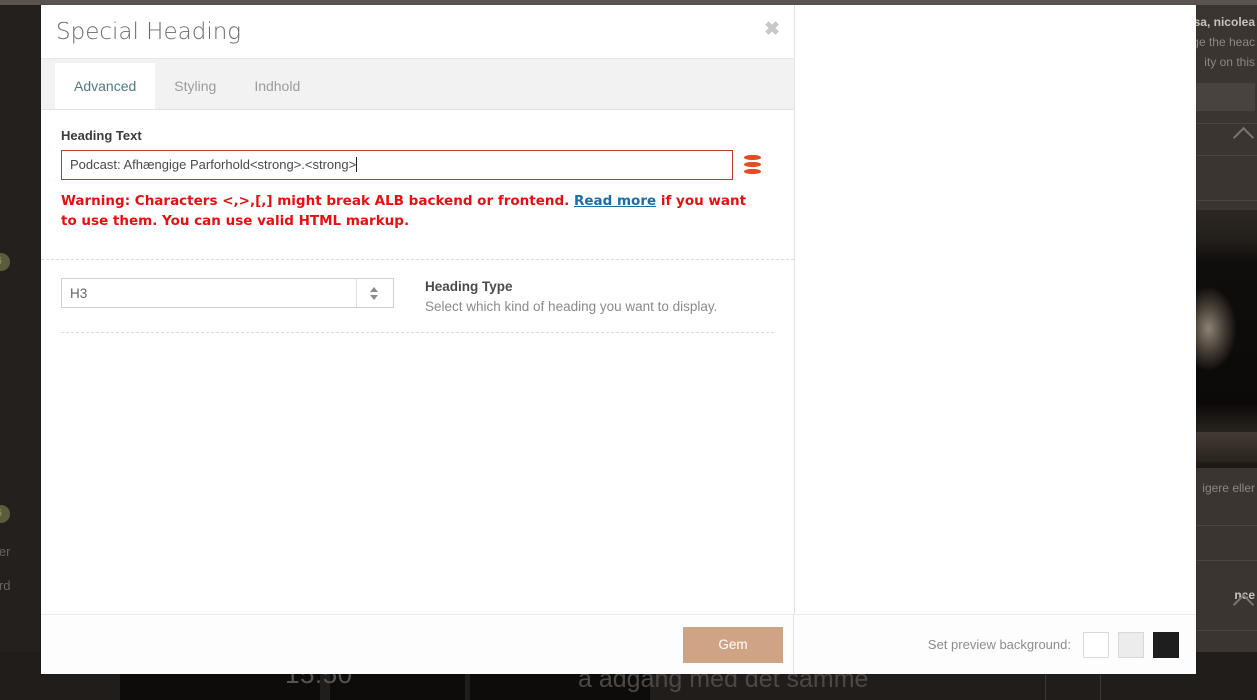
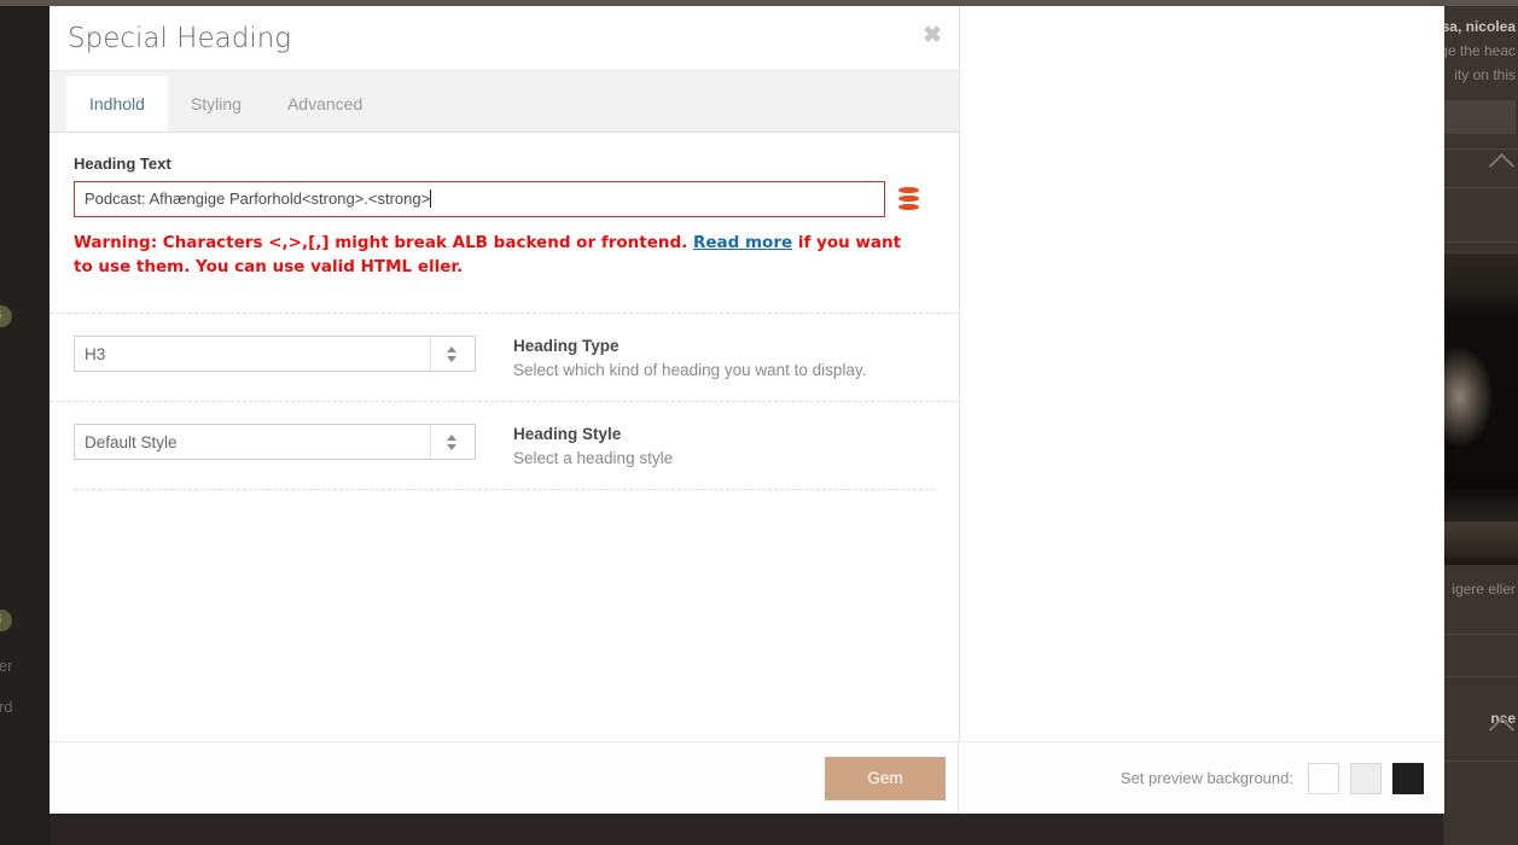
  sa, nicolea
  e the heac
  ity on this
  igere eller
  nce
- 15:50
- å adgang med det samme
  Special Heading
  ✖
- Advanced
+ Indhold
  Styling
- Indhold
+ Advanced
  Heading Text
  Podcast: Afhængige Parforhold<strong>.<strong>
- Warning: Characters <,>,[,] might break ALB backend or frontend. Read more if you want to use them. You can use valid HTML markup.
+ Warning: Characters <,>,[,] might break ALB backend or frontend. Read more if you want to use them. You can use valid HTML eller.
  H3
  Heading Type
  Select which kind of heading you want to display.
+ Default Style
+ Heading Style
+ Select a heading style
  Gem
  Set preview background:
